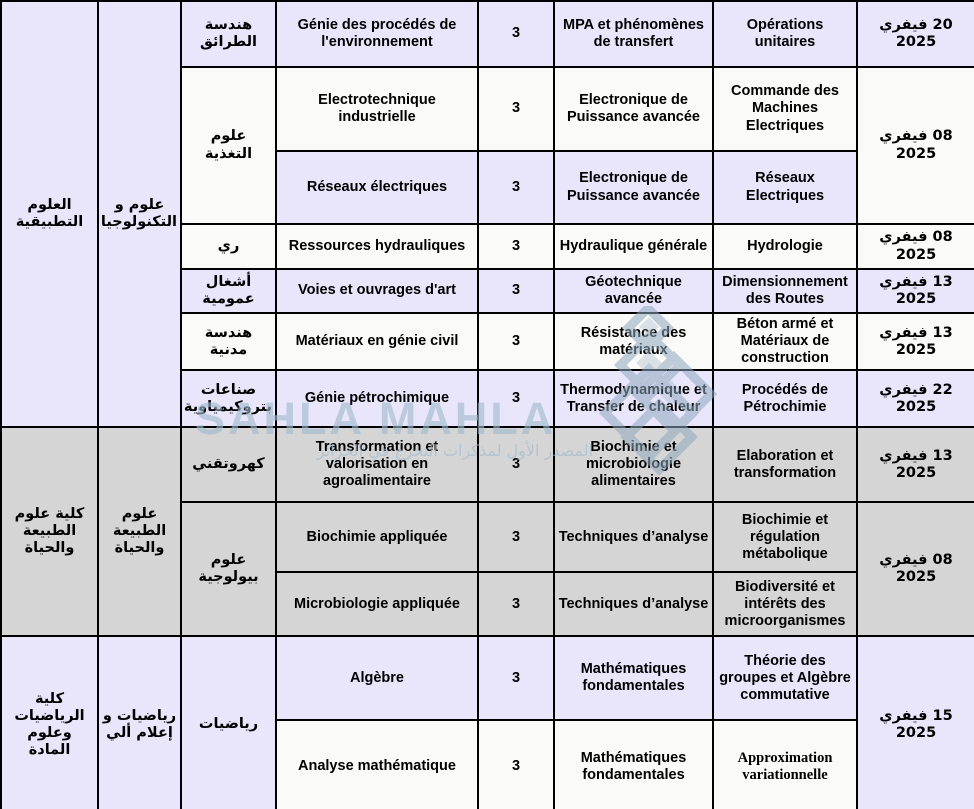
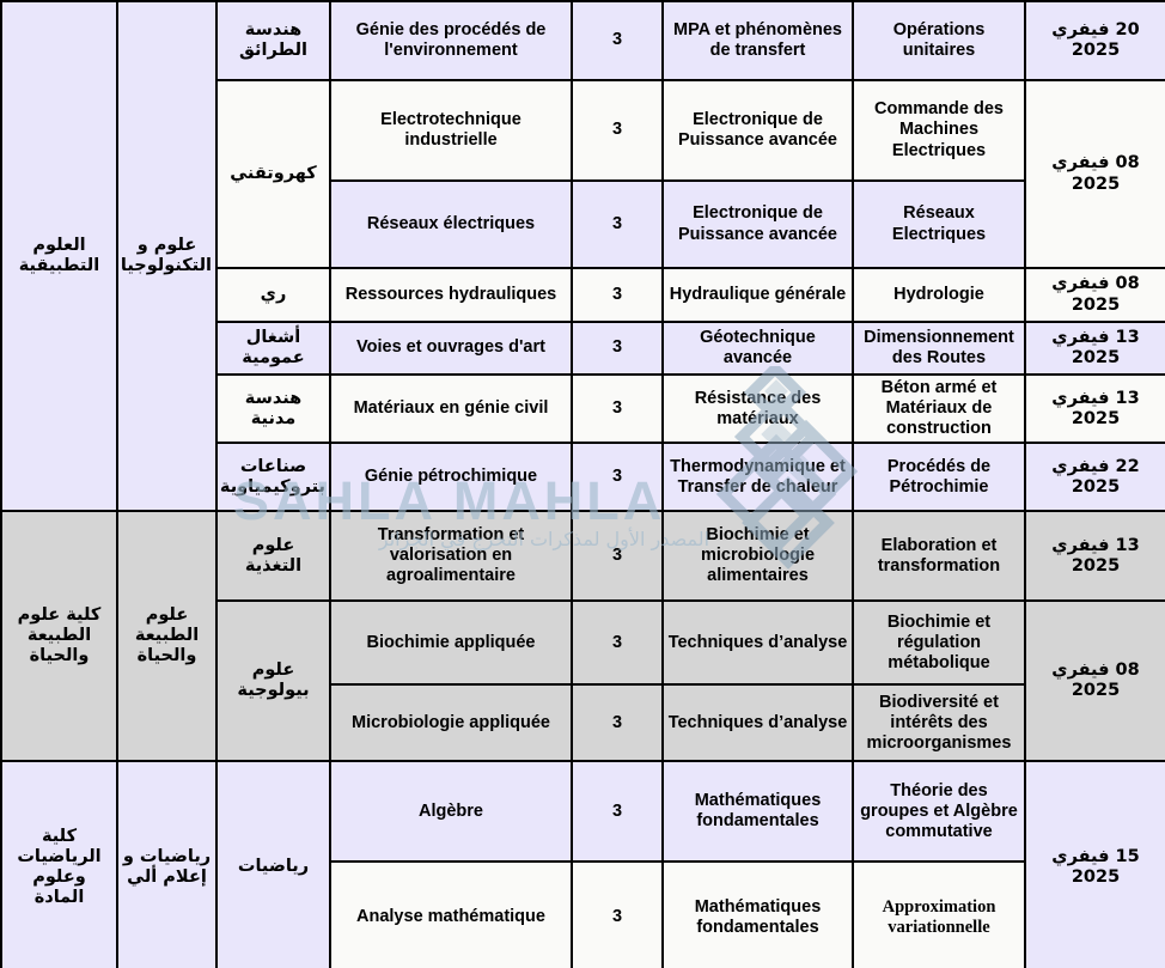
  SAHLA MAHLA
  المصدر الأول لمذكرات التخرج في الجزائر
  العلوم التطبيقية	علوم و التكنولوجيا	هندسة الطرائق	Génie des procédés de l'environnement	3	MPA et phénomènes de transfert	Opérations unitaires	20 فيفري 2025
- علوم التغذية	Electrotechnique industrielle	3	Electronique de Puissance avancée	Commande des Machines Electriques	08 فيفري 2025
+ كهروتقني	Electrotechnique industrielle	3	Electronique de Puissance avancée	Commande des Machines Electriques	08 فيفري 2025
  Réseaux électriques	3	Electronique de Puissance avancée	Réseaux Electriques
  ري	Ressources hydrauliques	3	Hydraulique générale	Hydrologie	08 فيفري 2025
  أشغال عمومية	Voies et ouvrages d'art	3	Géotechnique avancée	Dimensionnement des Routes	13 فيفري 2025
  هندسة مدنية	Matériaux en génie civil	3	Résistance des matériaux	Béton armé et Matériaux de construction	13 فيفري 2025
  صناعات بتروكيمياوية	Génie pétrochimique	3	Thermodynamique et Transfer de chaleur	Procédés de Pétrochimie	22 فيفري 2025
- كلية علوم الطبيعة والحياة	علوم الطبيعة والحياة	كهروتقني	Transformation et valorisation en agroalimentaire	3	Biochimie et microbiologie alimentaires	Elaboration et transformation	13 فيفري 2025
+ كلية علوم الطبيعة والحياة	علوم الطبيعة والحياة	علوم التغذية	Transformation et valorisation en agroalimentaire	3	Biochimie et microbiologie alimentaires	Elaboration et transformation	13 فيفري 2025
  علوم بيولوجية	Biochimie appliquée	3	Techniques d’analyse	Biochimie et régulation métabolique	08 فيفري 2025
  Microbiologie appliquée	3	Techniques d’analyse	Biodiversité et intérêts des microorganismes
  كلية الرياضيات وعلوم المادة	رياضيات و إعلام ألي	رياضيات	Algèbre	3	Mathématiques fondamentales	Théorie des groupes et Algèbre commutative	15 فيفري 2025
  Analyse mathématique	3	Mathématiques fondamentales	Approximation variationnelle
